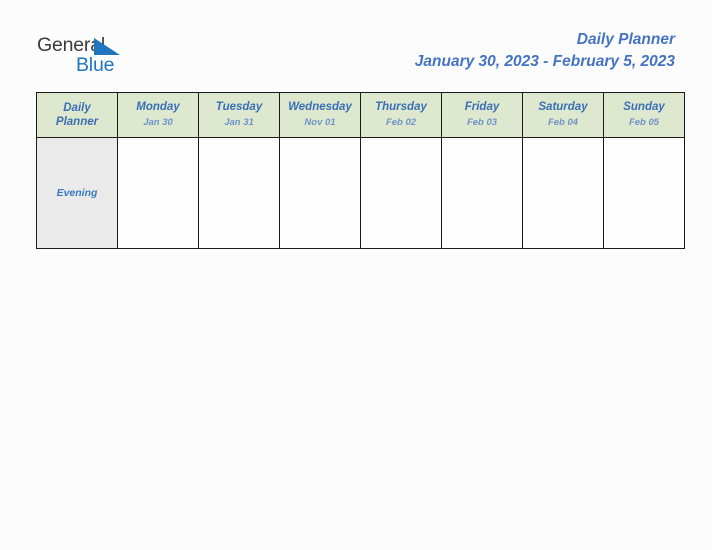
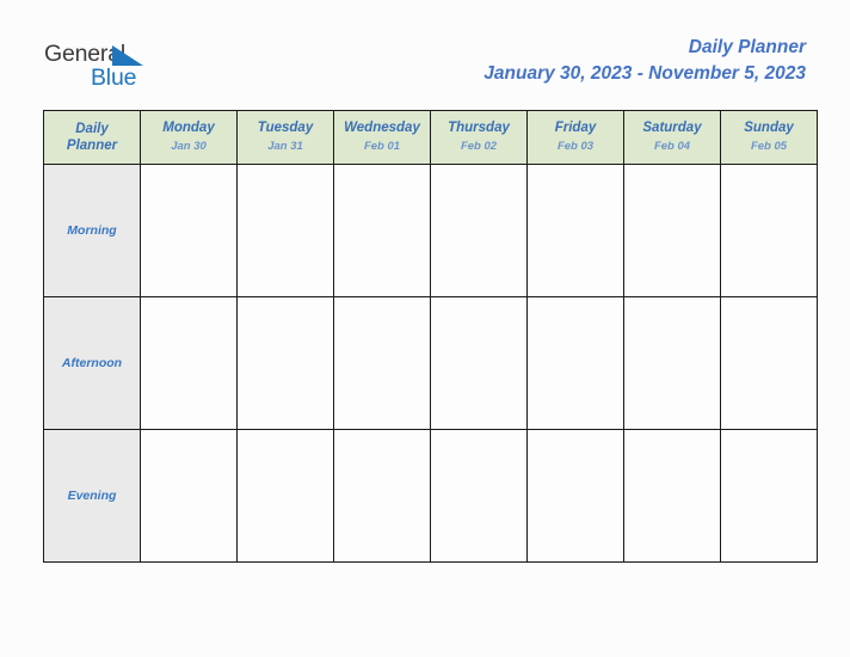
  Gener
  Blue
  Daily Planner
- January 30, 2023 - February 5, 2023
+ January 30, 2023 - November 5, 2023
- Daily Planner	Monday Jan 30	Tuesday Jan 31	Wednesday Nov 01	Thursday Feb 02	Friday Feb 03	Saturday Feb 04	Sunday Feb 05
+ Daily Planner	Monday Jan 30	Tuesday Jan 31	Wednesday Feb 01	Thursday Feb 02	Friday Feb 03	Saturday Feb 04	Sunday Feb 05
+ Morning
+ Afternoon
  Evening
